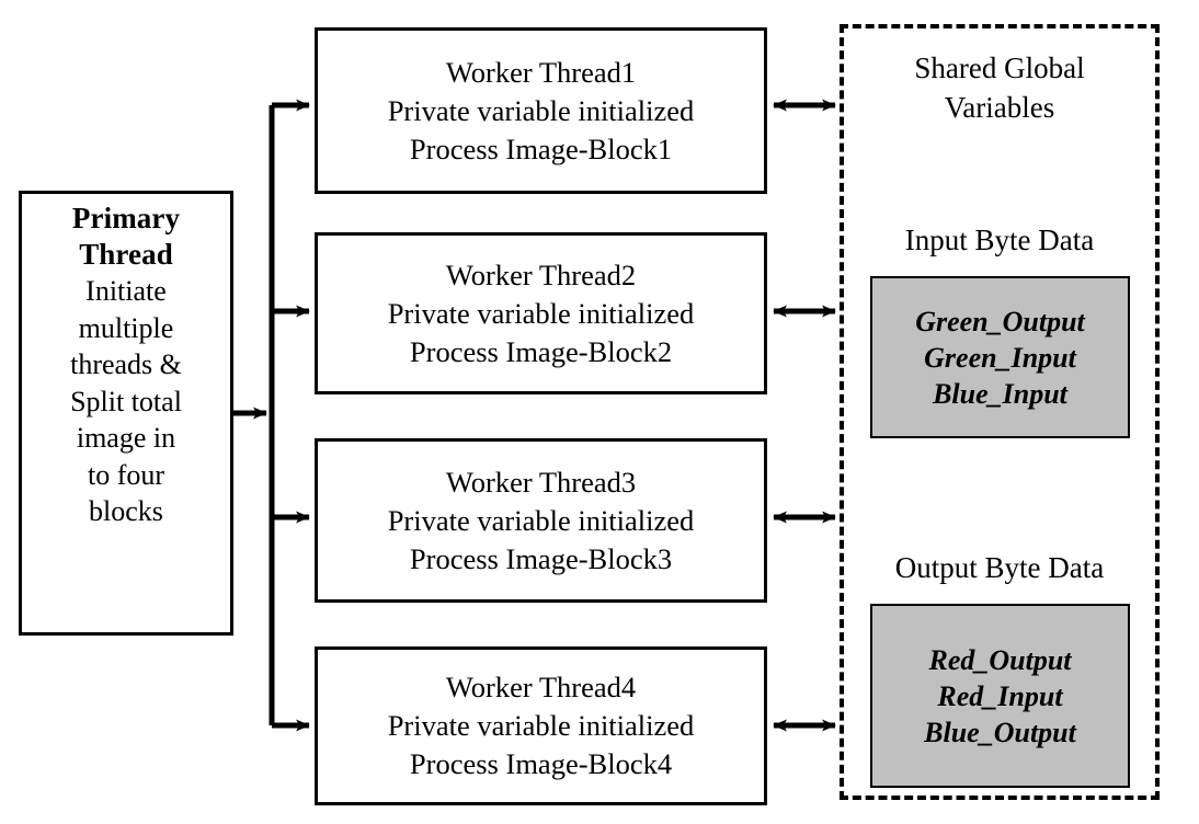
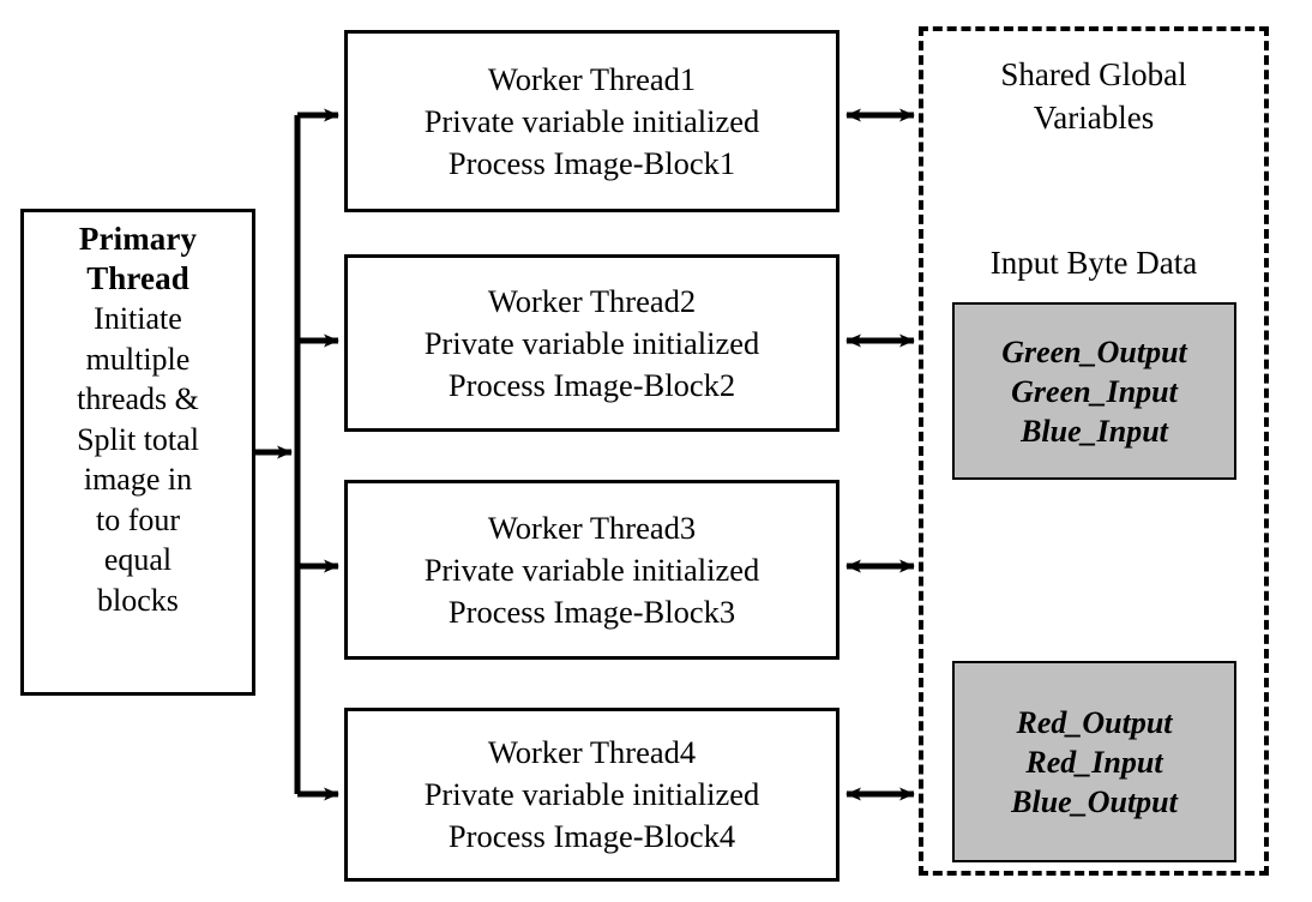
  Primary
  Thread
  Initiate
  multiple
  threads &
  Split total
  image in
  to four
+ equal
  blocks
  Worker Thread1
  Private variable initialized
  Process Image-Block1
  Worker Thread2
  Private variable initialized
  Process Image-Block2
  Worker Thread3
  Private variable initialized
  Process Image-Block3
  Worker Thread4
  Private variable initialized
  Process Image-Block4
  Shared Global
  Variables
  Input Byte Data
  Green_Output
  Green_Input
  Blue_Input
- Output Byte Data
  Red_Output
  Red_Input
  Blue_Output
